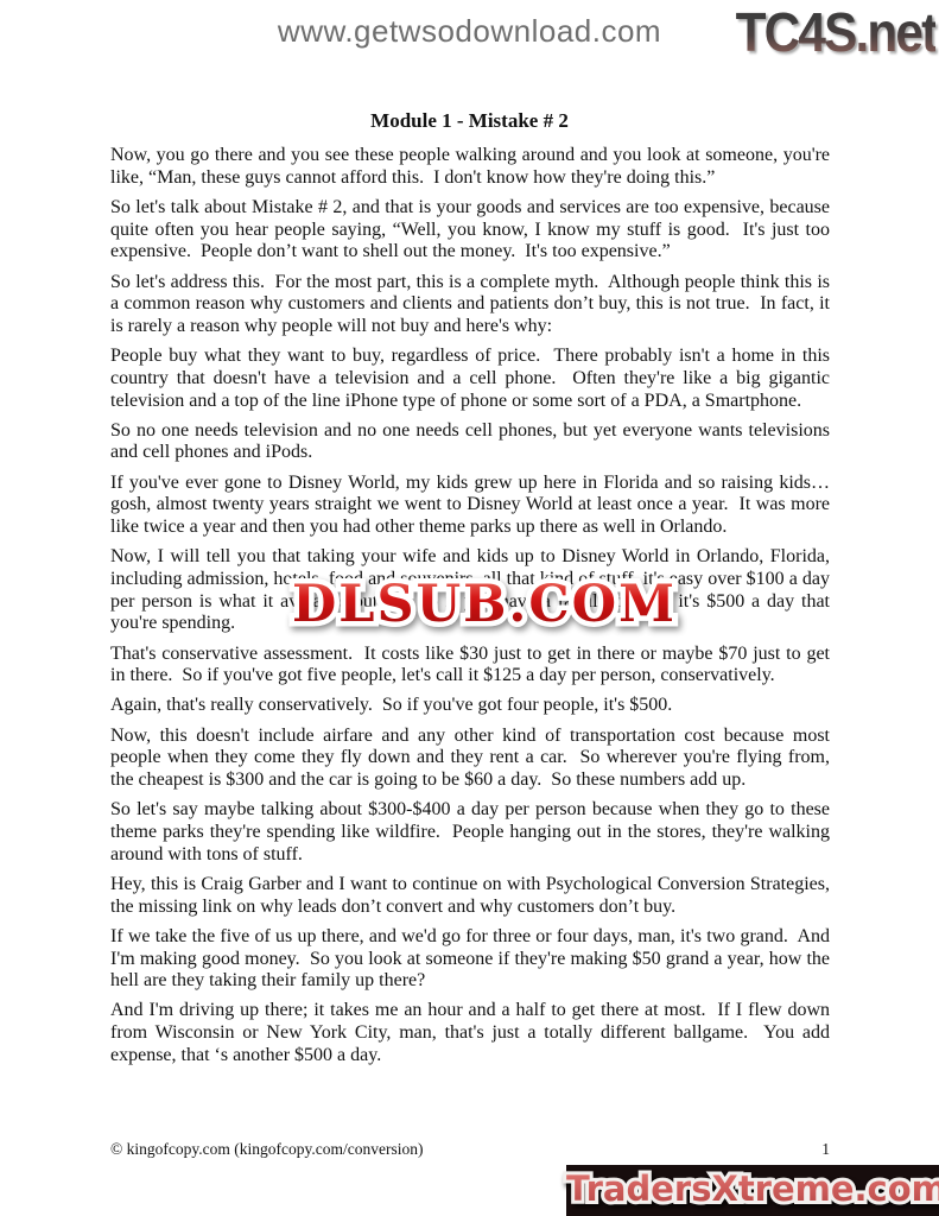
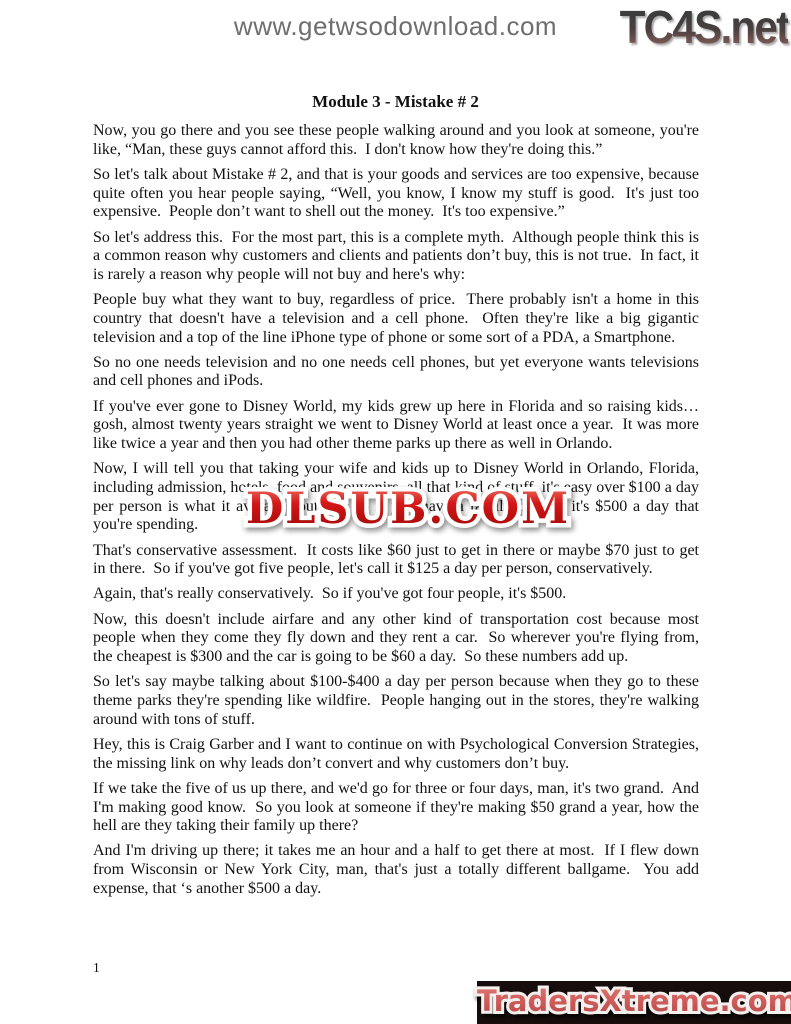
  www.getwsodownload.com
  TC4S.net
- Module 1 - Mistake # 2
+ Module 3 - Mistake # 2
  Now, you go there and you see these people walking around and you look at someone, you're like, “Man, these guys cannot afford this. I don't know how they're doing this.”
  So let's talk about Mistake # 2, and that is your goods and services are too expensive, because quite often you hear people saying, “Well, you know, I know my stuff is good. It's just too expensive. People don’t want to shell out the money. It's too expensive.”
  So let's address this. For the most part, this is a complete myth. Although people think this is a common reason why customers and clients and patients don’t buy, this is not true. In fact, it is rarely a reason why people will not buy and here's why:
  People buy what they want to buy, regardless of price. There probably isn't a home in this country that doesn't have a television and a cell phone. Often they're like a big gigantic television and a top of the line iPhone type of phone or some sort of a PDA, a Smartphone.
  So no one needs television and no one needs cell phones, but yet everyone wants televisions and cell phones and iPods.
  If you've ever gone to Disney World, my kids grew up here in Florida and so raising kids… gosh, almost twenty years straight we went to Disney World at least once a year. It was more like twice a year and then you had other theme parks up there as well in Orlando.
- That's conservative assessment. It costs like $30 just to get in there or maybe $70 just to get in there. So if you've got five people, let's call it $125 a day per person, conservatively.
+ That's conservative assessment. It costs like $60 just to get in there or maybe $70 just to get in there. So if you've got five people, let's call it $125 a day per person, conservatively.
  Again, that's really conservatively. So if you've got four people, it's $500.
  Now, this doesn't include airfare and any other kind of transportation cost because most people when they come they fly down and they rent a car. So wherever you're flying from, the cheapest is $300 and the car is going to be $60 a day. So these numbers add up.
- So let's say maybe talking about $300-$400 a day per person because when they go to these theme parks they're spending like wildfire. People hanging out in the stores, they're walking around with tons of stuff.
+ So let's say maybe talking about $100-$400 a day per person because when they go to these theme parks they're spending like wildfire. People hanging out in the stores, they're walking around with tons of stuff.
  Hey, this is Craig Garber and I want to continue on with Psychological Conversion Strategies, the missing link on why leads don’t convert and why customers don’t buy.
- If we take the five of us up there, and we'd go for three or four days, man, it's two grand. And I'm making good money. So you look at someone if they're making $50 grand a year, how the hell are they taking their family up there?
+ If we take the five of us up there, and we'd go for three or four days, man, it's two grand. And I'm making good know. So you look at someone if they're making $50 grand a year, how the hell are they taking their family up there?
  And I'm driving up there; it takes me an hour and a half to get there at most. If I flew down from Wisconsin or New York City, man, that's just a totally different ballgame. You add expense, that ‘s another $500 a day.
  DLSUB.COM
- © kingofcopy.com (kingofcopy.com/conversion)
  1
  TradersXtreme.com
